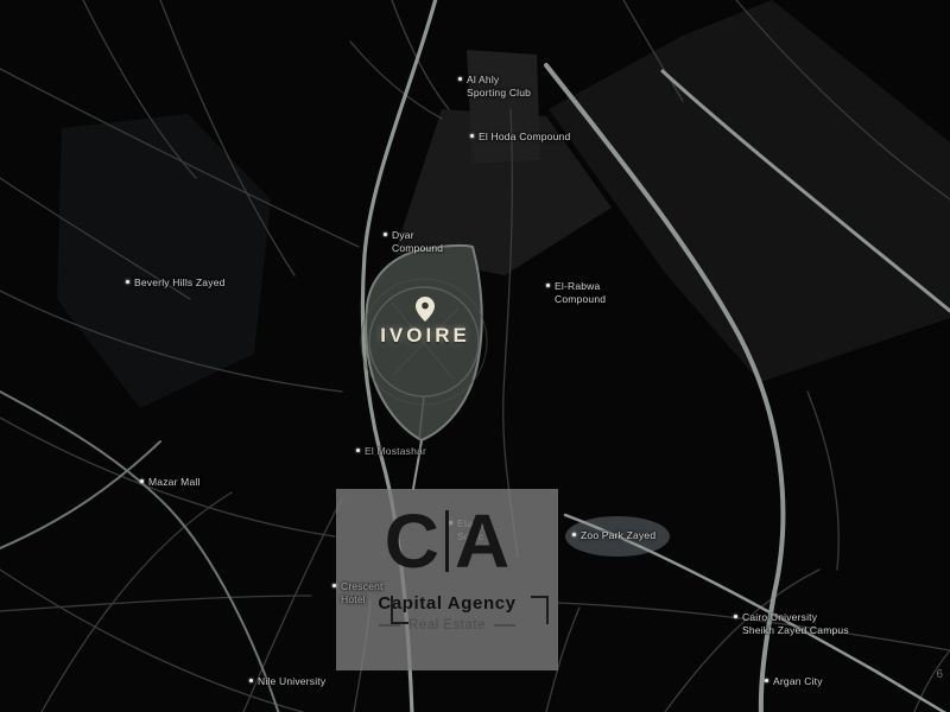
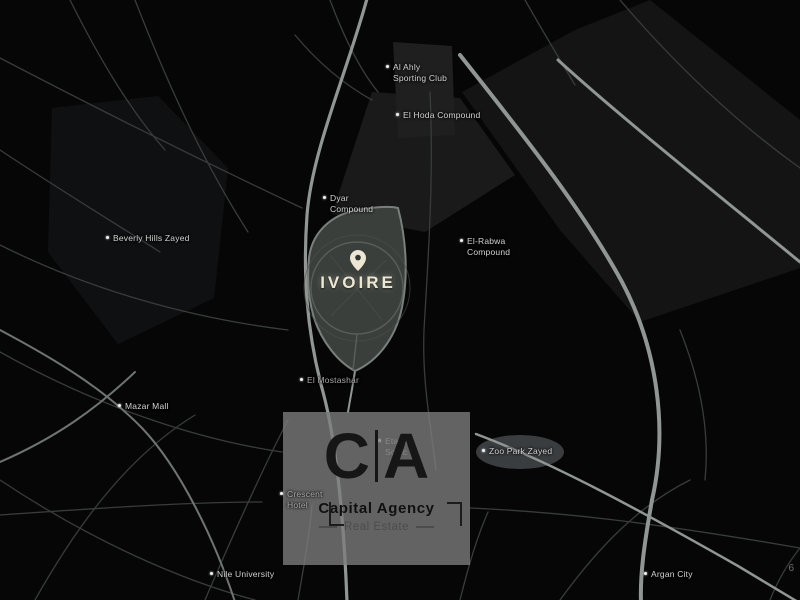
  Al Ahly
  Sporting Club
  El Hoda Compound
  Dyar
  Compound
  El-Rabwa
  Compound
  Beverly Hills Zayed
  El Mostashar
  Mazar Mall
  Zoo Park Zayed
  Crescent
  Hotel
  Etapa
  Sodic
- Cairo University
- Sheikh Zayed Campus
  Nile University
  Argan City
  IVOIRE
  C
  A
  Capital Agency
  Real Estate
  6
